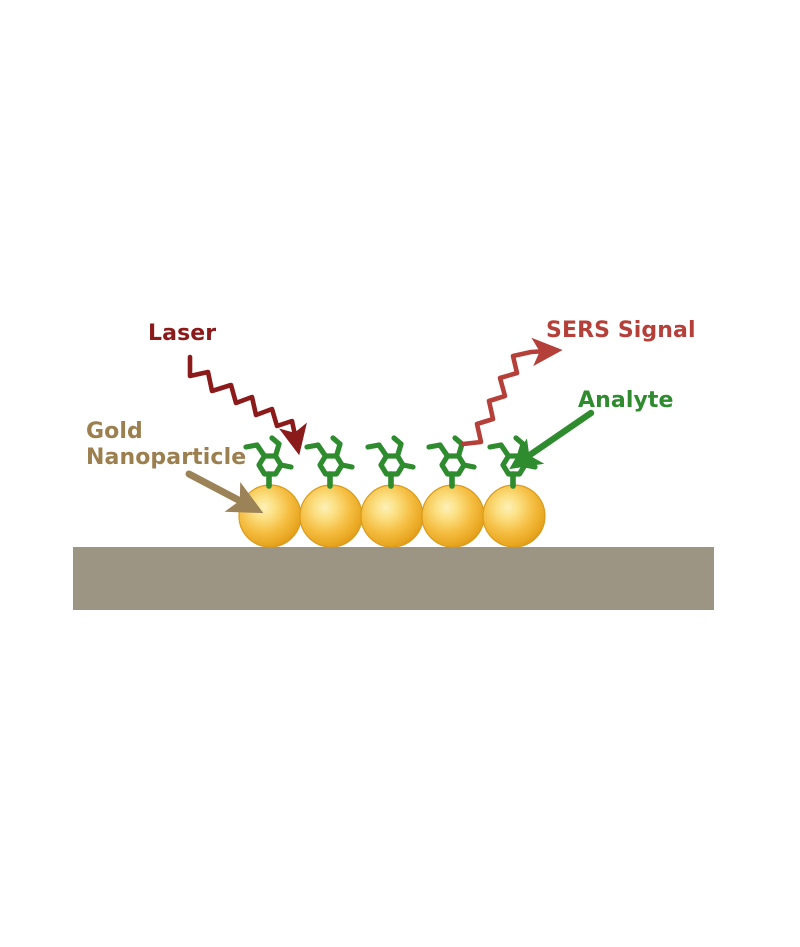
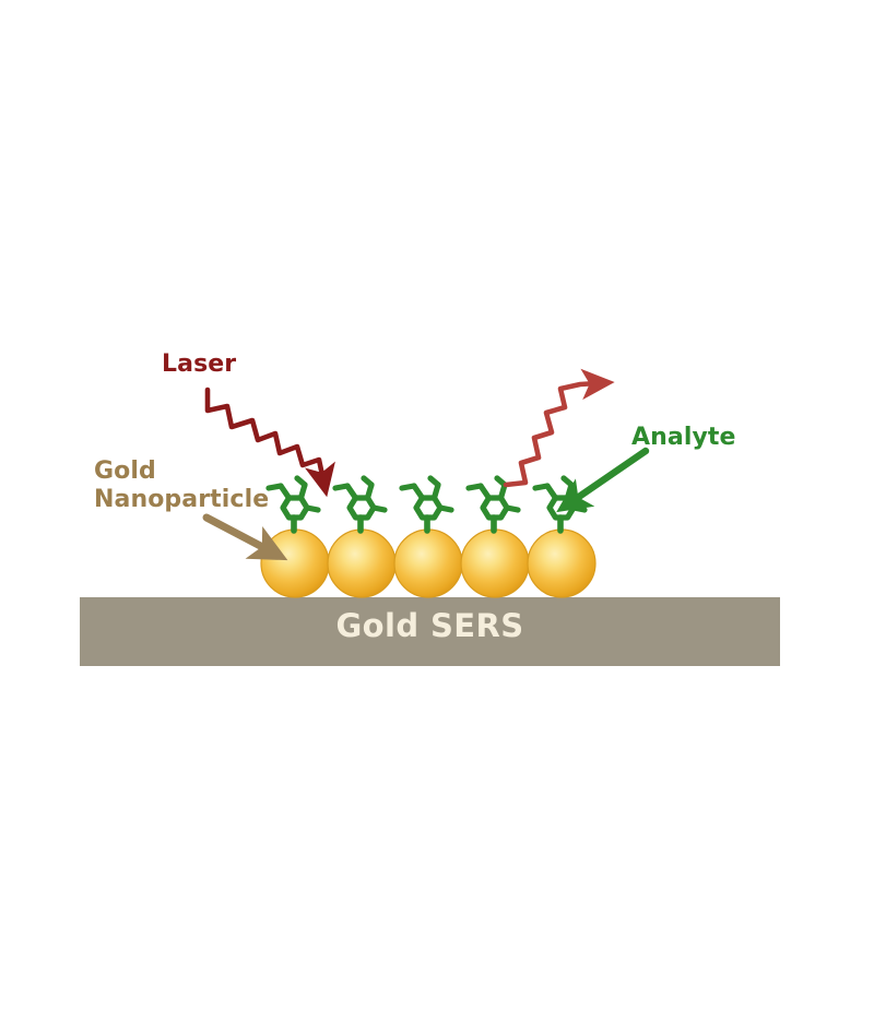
  Laser
- SERS Signal
  Gold
  Nanoparticle
  Analyte
+ Gold SERS
